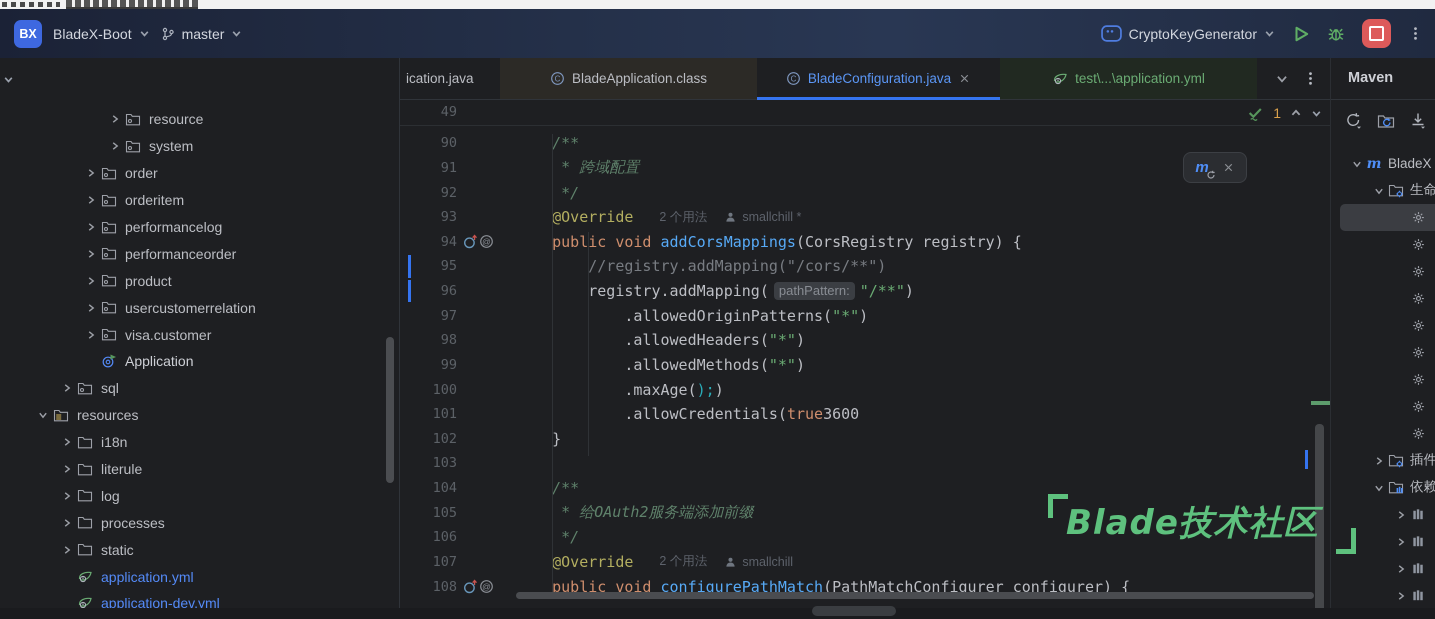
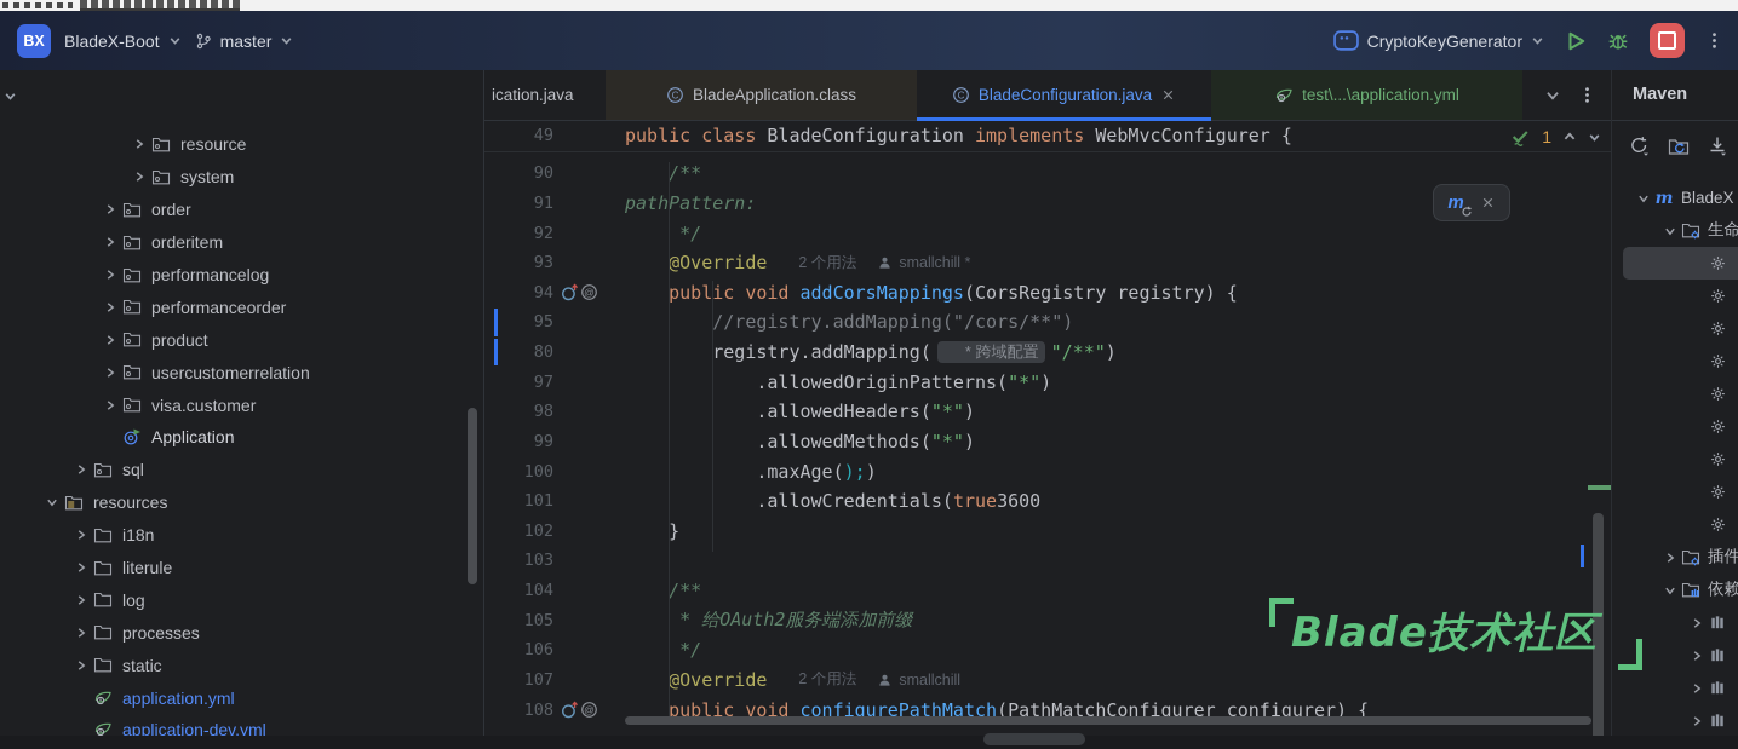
  BX
  BladeX-Boot
  master
  CryptoKeyGenerator
  resource
  system
  order
  orderitem
  performancelog
  performanceorder
  product
  usercustomerrelation
  visa.customer
  Application
  sql
  resources
  i18n
  literule
  log
  processes
  static
  application.yml
  application-dev.yml
  ication.java
  C
  BladeApplication.class
  C
  BladeConfiguration.java
  test\...\application.yml
  49
+ public class
+ BladeConfiguration
+ implements
+ WebMvcConfigurer
+ {
  1
  90
  /**
  91
- * 跨域配置
+ pathPattern:
  92
  */
  93
  @Override
  2 个用法
  smallchill *
  94
  @
  public void
  addCorsMappings
  (CorsRegistry registry) {
  95
  //registry.addMapping("/cors/**")
- 96
+ 80
  registry.addMapping(
- pathPattern:
+ * 跨域配置
  "/**"
  )
  97
  .allowedOriginPatterns(
  "*"
  )
  98
  .allowedHeaders(
  "*"
  )
  99
  .allowedMethods(
  "*"
  )
  100
  .maxAge(
  );
  )
  101
  .allowCredentials(
  true
  3600
  102
  }
  103
  104
  /**
  105
  * 给OAuth2服务端添加前缀
  106
  */
  107
  @Override
  2 个用法
  smallchill
  108
  @
  public void
  configurePathMatch
  (PathMatchConfigurer configurer) {
  Maven
  m
  BladeX
  插件
  m
  Blade技术社区
